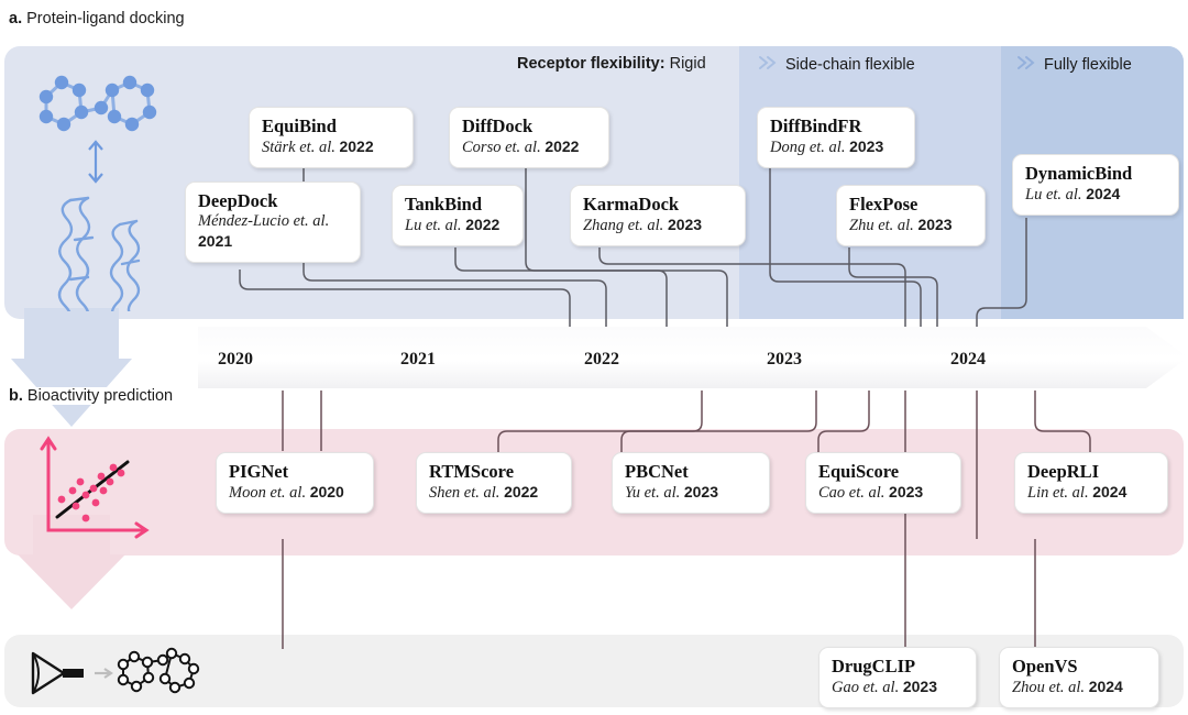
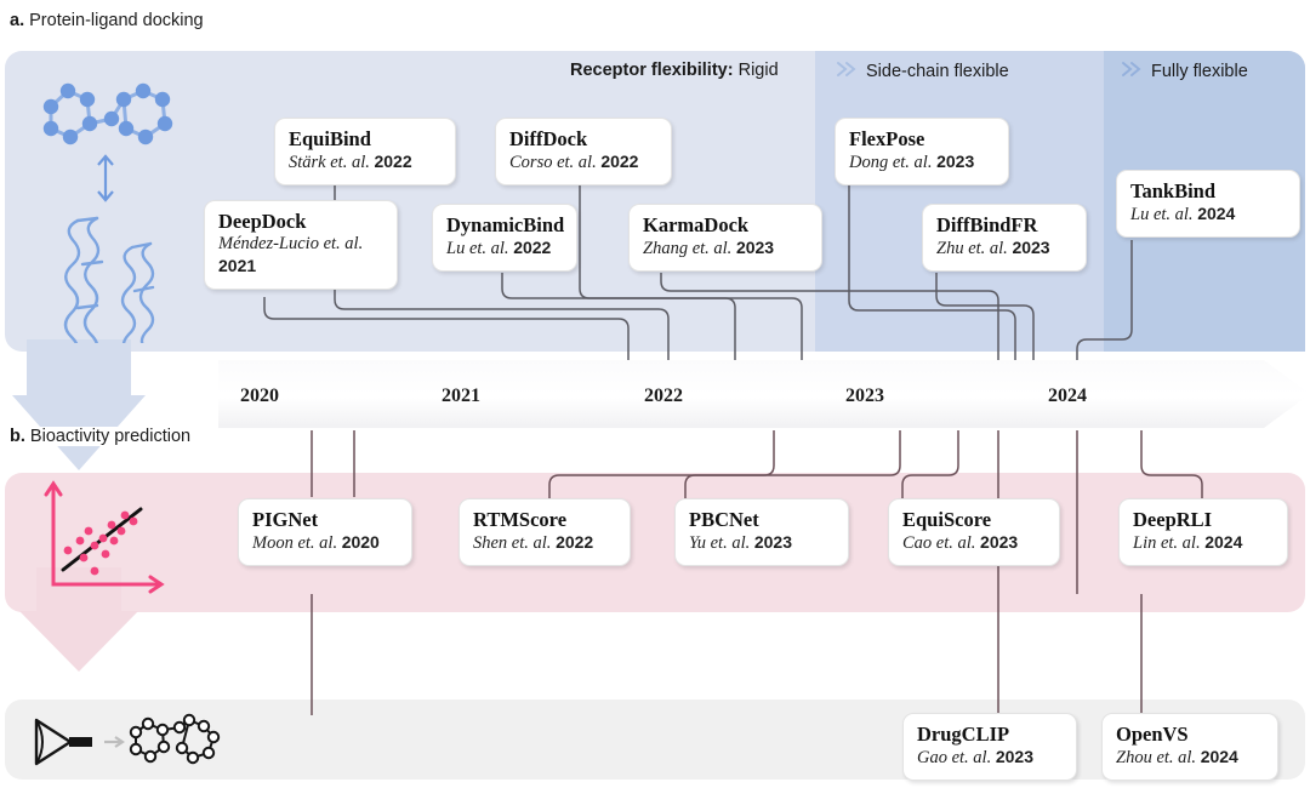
  2020
  2021
  2022
  2023
  2024
  Receptor flexibility: Rigid
  Side-chain flexible
  Fully flexible
  a. Protein-ligand docking
  b. Bioactivity prediction
  DeepDock
  Méndez-Lucio et. al. 2021
  EquiBind
  Stärk et. al. 2022
- TankBind
+ DynamicBind
  Lu et. al. 2022
  DiffDock
  Corso et. al. 2022
  KarmaDock
  Zhang et. al. 2023
- DiffBindFR
+ FlexPose
  Dong et. al. 2023
- FlexPose
+ DiffBindFR
  Zhu et. al. 2023
- DynamicBind
+ TankBind
  Lu et. al. 2024
  PIGNet
  Moon et. al. 2020
  RTMScore
  Shen et. al. 2022
  PBCNet
  Yu et. al. 2023
  EquiScore
  Cao et. al. 2023
  DeepRLI
  Lin et. al. 2024
  DrugCLIP
  Gao et. al. 2023
  OpenVS
  Zhou et. al. 2024
